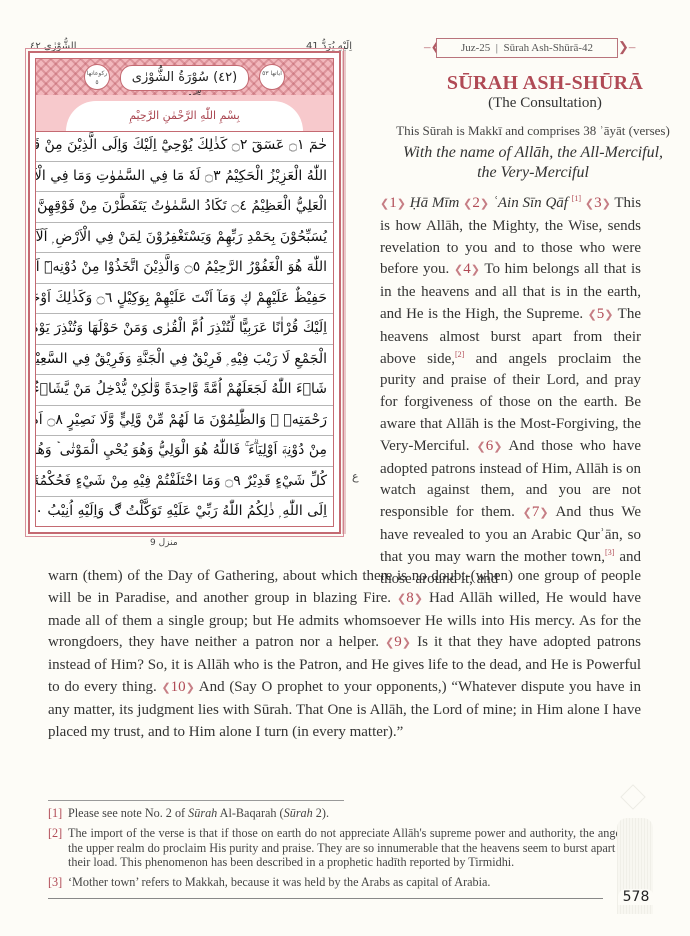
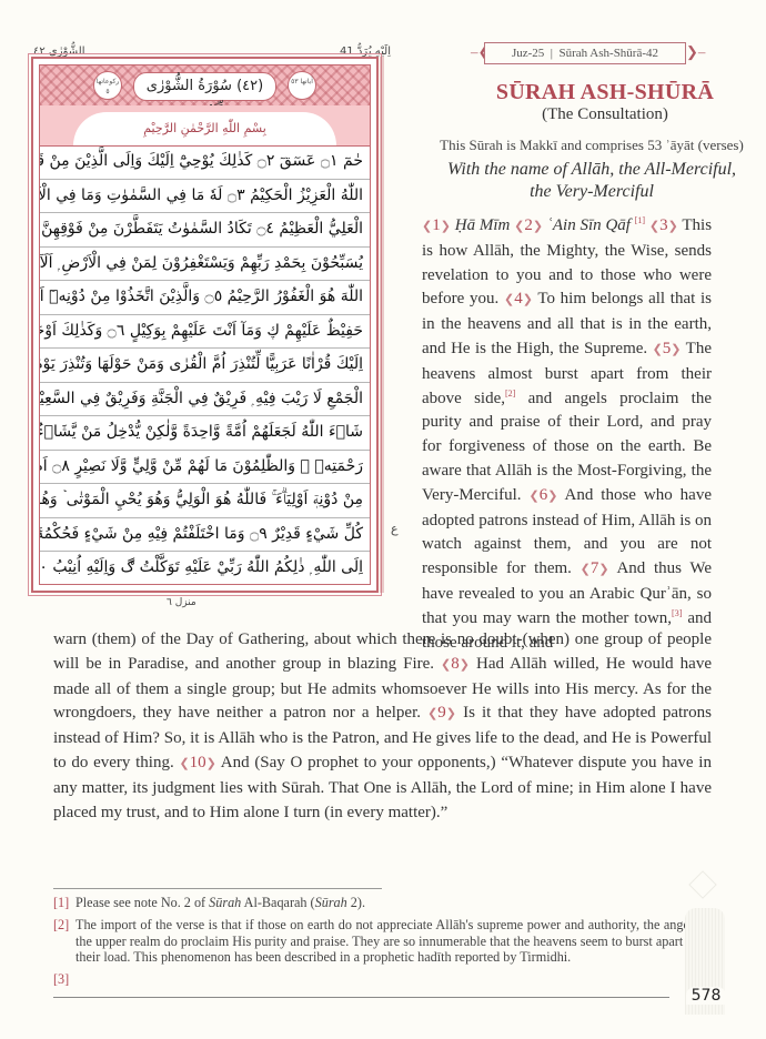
  اِلَيْهِ يُرَدُّ 41
  الشُّوْرٰى ٤٢
  بِسْمِ اللّٰهِ الرَّحْمٰنِ الرَّحِيْمِ
  حٰمٓ ۝١ عٓسٓقٓ ۝٢ كَذٰلِكَ يُوْحِيْٓ اِلَيْكَ وَاِلَى الَّذِيْنَ مِنْ قَ
  اللّٰهُ الْعَزِيْزُ الْحَكِيْمُ ۝٣ لَهٗ مَا فِي السَّمٰوٰتِ وَمَا فِي الْاَ
  الْعَلِيُّ الْعَظِيْمُ ۝٤ تَكَادُ السَّمٰوٰتُ يَتَفَطَّرْنَ مِنْ فَوْقِهِنَّ
  يُسَبِّحُوْنَ بِحَمْدِ رَبِّهِمْ وَيَسْتَغْفِرُوْنَ لِمَنْ فِي الْاَرْضِ ۭ اَلَآ
  اللّٰهَ هُوَ الْغَفُوْرُ الرَّحِيْمُ ۝٥ وَالَّذِيْنَ اتَّخَذُوْا مِنْ دُوْنِهٖٓ اَ
  حَفِيْظٌ عَلَيْهِمْ ڮ وَمَآ اَنْتَ عَلَيْهِمْ بِوَكِيْلٍ ۝٦ وَكَذٰلِكَ اَوْحَ
  اِلَيْكَ قُرْاٰنًا عَرَبِيًّا لِّتُنْذِرَ اُمَّ الْقُرٰى وَمَنْ حَوْلَهَا وَتُنْذِرَ يَوْ
  الْجَمْعِ لَا رَيْبَ فِيْهِ ۭ فَرِيْقٌ فِي الْجَنَّةِ وَفَرِيْقٌ فِي السَّعِيْ
  شَاۗءَ اللّٰهُ لَجَعَلَهُمْ اُمَّةً وَّاحِدَةً وَّلٰكِنْ يُّدْخِلُ مَنْ يَّشَاۗءُ
  رَحْمَتِهٖ ۭ وَالظّٰلِمُوْنَ مَا لَهُمْ مِّنْ وَّلِيٍّ وَّلَا نَصِيْرٍ ۝٨ اَ
  مِنْ دُوْنِهٖٓ اَوْلِيَاۗءَ ۚ فَاللّٰهُ هُوَ الْوَلِيُّ وَهُوَ يُحْيِ الْمَوْتٰى ۡ وَهُ
  كُلِّ شَيْءٍ قَدِيْرٌ ۝٩ وَمَا اخْتَلَفْتُمْ فِيْهِ مِنْ شَيْءٍ فَحُكْمُهٗٓ
  اِلَى اللّٰهِ ۭ ذٰلِكُمُ اللّٰهُ رَبِّيْ عَلَيْهِ تَوَكَّلْتُ ڰ وَاِلَيْهِ اُنِيْبُ ٠
  ع
- منزل 9
+ منزل ٦
  Juz-25 | Sūrah Ash-Shūrā-42
  ❯–
  SŪRAH ASH-SHŪRĀ
  (The Consultation)
- This Sūrah is Makkī and comprises 38 ʾāyāt (verses)
+ This Sūrah is Makkī and comprises 53 ʾāyāt (verses)
  With the name of Allāh, the All-Merciful,
  the Very-Merciful
  1 Ḥā Mīm 2 ʿAin Sīn Qāf [1] 3 This is how Allāh, the Mighty, the Wise, sends revelation to you and to those who were before you. 4 To him belongs all that is in the heavens and all that is in the earth, and He is the High, the Supreme. 5 The heavens almost burst apart from their above side,[2] and angels proclaim the purity and praise of their Lord, and pray for forgiveness of those on the earth. Be aware that Allāh is the Most-Forgiving, the Very-Merciful. 6 And those who have adopted patrons instead of Him, Allāh is on watch against them, and you are not responsible for them. 7 And thus We have revealed to you an Arabic Qurʾān, so that you may warn the mother town,[3] and those around it, and
  warn (them) of the Day of Gathering, about which there is no doubt-(when) one group of people will be in Paradise, and another group in blazing Fire. 8 Had Allāh willed, He would have made all of them a single group; but He admits whomsoever He wills into His mercy. As for the wrongdoers, they have neither a patron nor a helper. 9 Is it that they have adopted patrons instead of Him? So, it is Allāh who is the Patron, and He gives life to the dead, and He is Powerful to do every thing. 10 And (Say O prophet to your opponents,) “Whatever dispute you have in any matter, its judgment lies with Sūrah. That One is Allāh, the Lord of mine; in Him alone I have placed my trust, and to Him alone I turn (in every matter).”
  [1]
  Please see note No. 2 of Sūrah Al-Baqarah (Sūrah 2).
  [2]
  The import of the verse is that if those on earth do not appreciate Allāh's supreme power and authority, the ang the upper realm do proclaim His purity and praise. They are so innumerable that the heavens seem to burst apart their load. This phenomenon has been described in a prophetic hadīth reported by Tirmidhi.
  [3]
- ‘Mother town’ refers to Makkah, because it was held by the Arabs as capital of Arabia.
  578
